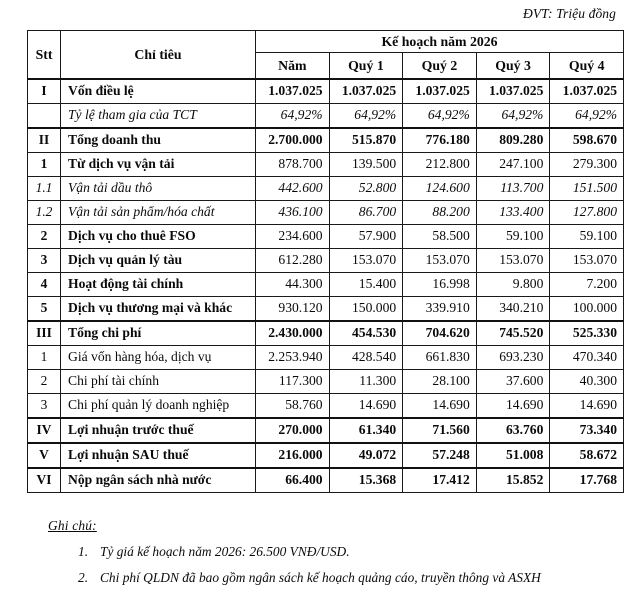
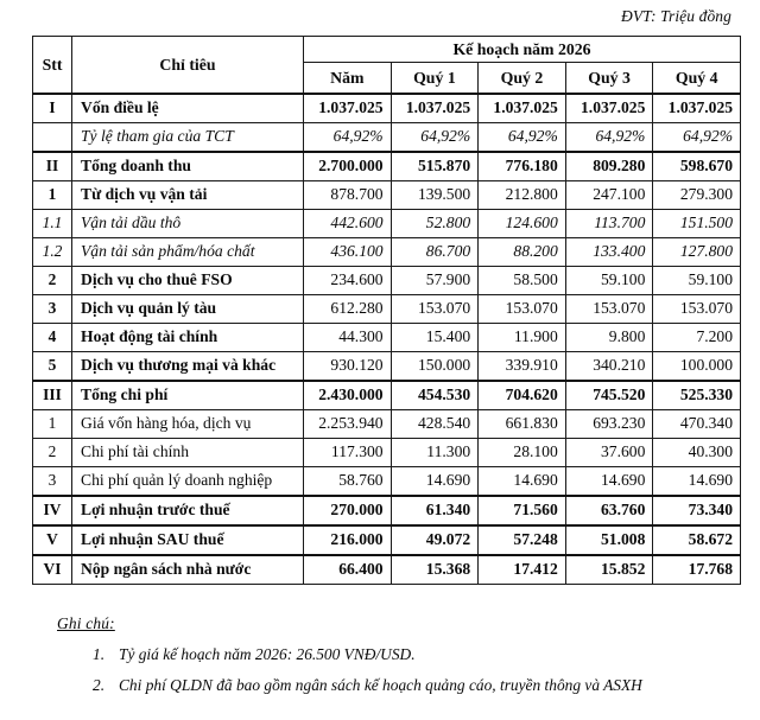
  ĐVT: Triệu đồng
  Stt	Chỉ tiêu	Kế hoạch năm 2026
  Năm	Quý 1	Quý 2	Quý 3	Quý 4
  I	Vốn điều lệ	1.037.025	1.037.025	1.037.025	1.037.025	1.037.025
  	Tỷ lệ tham gia của TCT	64,92%	64,92%	64,92%	64,92%	64,92%
  II	Tổng doanh thu	2.700.000	515.870	776.180	809.280	598.670
  1	Từ dịch vụ vận tải	878.700	139.500	212.800	247.100	279.300
  1.1	Vận tải dầu thô	442.600	52.800	124.600	113.700	151.500
  1.2	Vận tải sản phẩm/hóa chất	436.100	86.700	88.200	133.400	127.800
  2	Dịch vụ cho thuê FSO	234.600	57.900	58.500	59.100	59.100
  3	Dịch vụ quản lý tàu	612.280	153.070	153.070	153.070	153.070
- 4	Hoạt động tài chính	44.300	15.400	16.998	9.800	7.200
+ 4	Hoạt động tài chính	44.300	15.400	11.900	9.800	7.200
  5	Dịch vụ thương mại và khác	930.120	150.000	339.910	340.210	100.000
  III	Tổng chi phí	2.430.000	454.530	704.620	745.520	525.330
  1	Giá vốn hàng hóa, dịch vụ	2.253.940	428.540	661.830	693.230	470.340
  2	Chi phí tài chính	117.300	11.300	28.100	37.600	40.300
  3	Chi phí quản lý doanh nghiệp	58.760	14.690	14.690	14.690	14.690
  IV	Lợi nhuận trước thuế	270.000	61.340	71.560	63.760	73.340
  V	Lợi nhuận SAU thuế	216.000	49.072	57.248	51.008	58.672
  VI	Nộp ngân sách nhà nước	66.400	15.368	17.412	15.852	17.768
  Ghi chú:
  1.
  Tỷ giá kế hoạch năm 2026: 26.500 VNĐ/USD.
  2.
  Chi phí QLDN đã bao gồm ngân sách kế hoạch quảng cáo, truyền thông và ASXH
